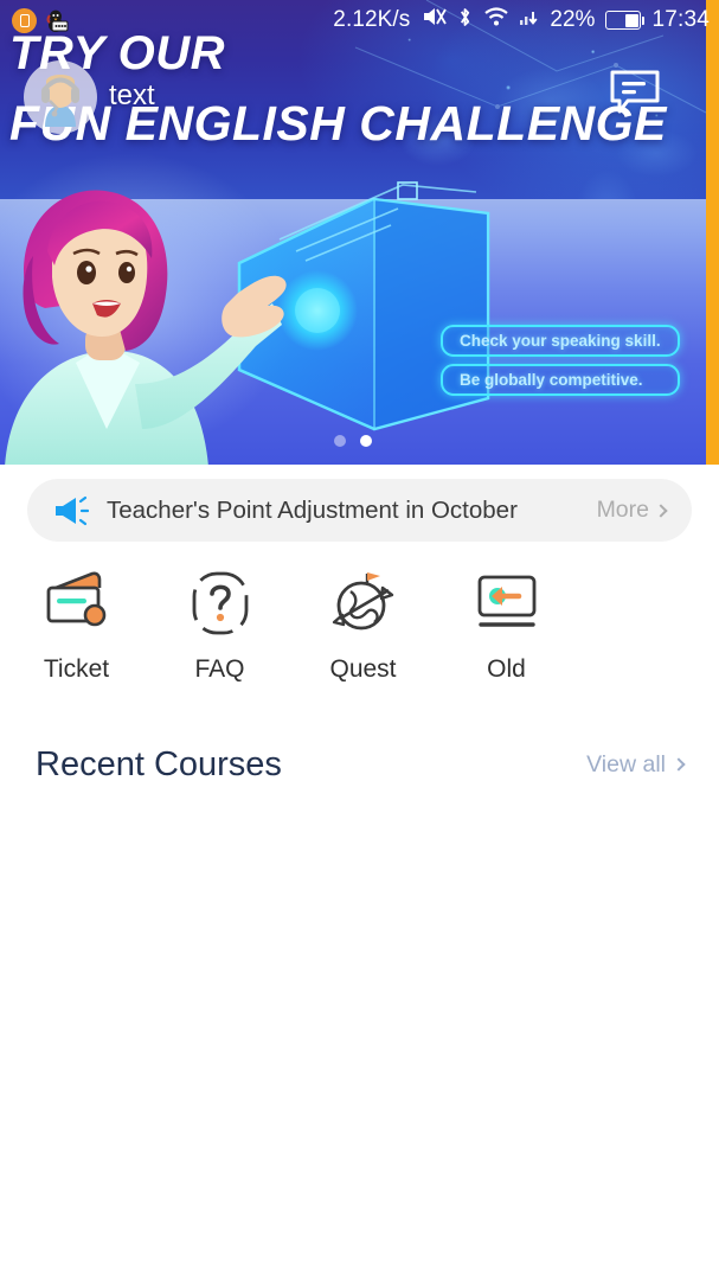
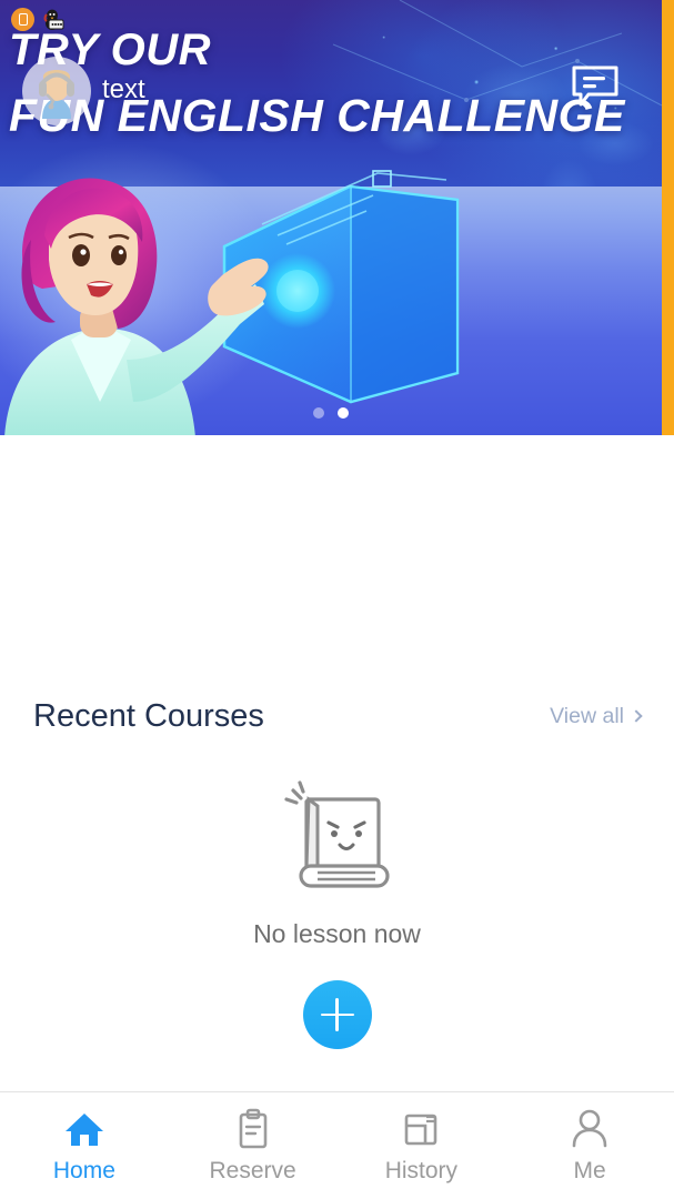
  TRY OUR
  FN ENGLISH CHALLENGE
  text
- Check your speaking skill.
- Be globally competitive.
- 2.12K/s
- 22%
- 17:34
- Teacher's Point Adjustment in October
- More
- Ticket
- FAQ
- Quest
- Old
  Recent Courses
  View all
+ No lesson now
+ Home
+ Reserve
+ History
+ Me
